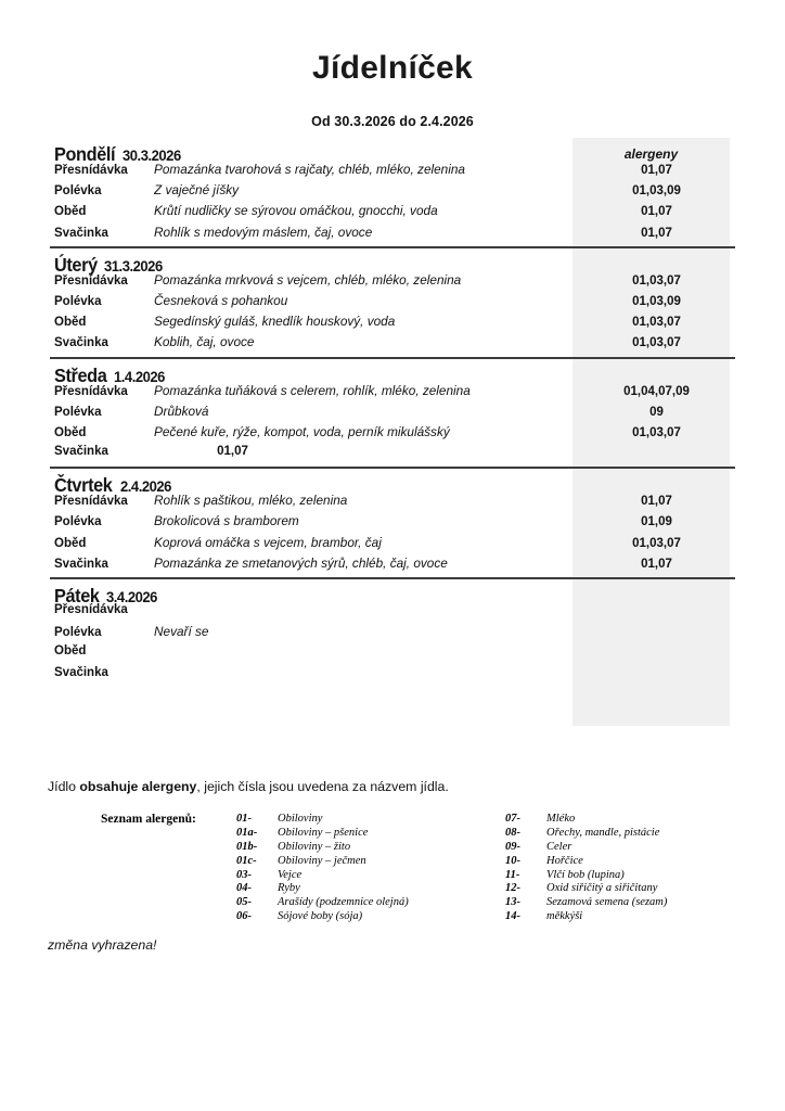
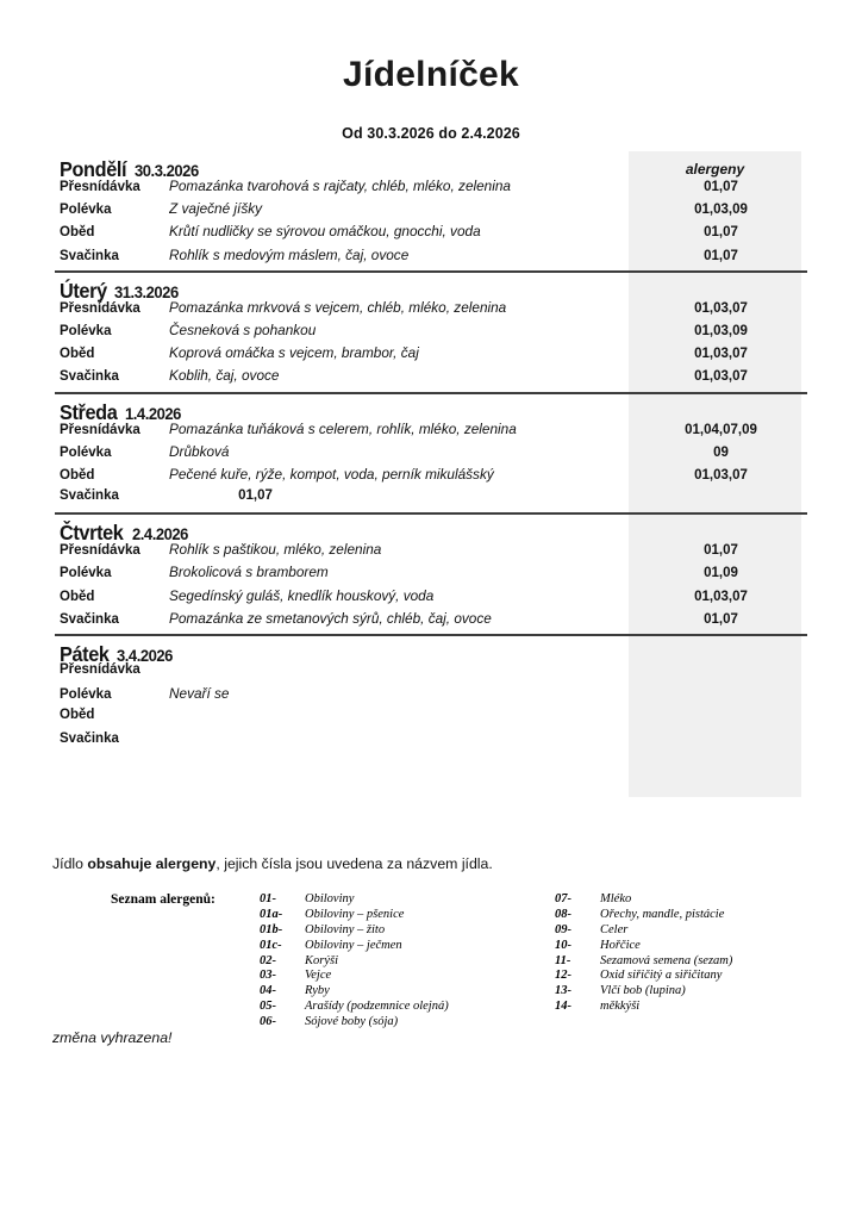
  Jídelníček
  Od 30.3.2026 do 2.4.2026
  alergeny
  Pondělí
  30.3.2026
  Přesnídávka
  Pomazánka tvarohová s rajčaty, chléb, mléko, zelenina
  01,07
  Polévka
  Z vaječné jíšky
  01,03,09
  Oběd
  Krůtí nudličky se sýrovou omáčkou, gnocchi, voda
  01,07
  Svačinka
  Rohlík s medovým máslem, čaj, ovoce
  01,07
  Úterý
  31.3.2026
  Přesnídávka
  Pomazánka mrkvová s vejcem, chléb, mléko, zelenina
  01,03,07
  Polévka
  Česneková s pohankou
  01,03,09
  Oběd
- Segedínský guláš, knedlík houskový, voda
+ Koprová omáčka s vejcem, brambor, čaj
  01,03,07
  Svačinka
  Koblih, čaj, ovoce
  01,03,07
  Středa
  1.4.2026
  Přesnídávka
  Pomazánka tuňáková s celerem, rohlík, mléko, zelenina
  01,04,07,09
  Polévka
  Drůbková
  09
  Oběd
  Pečené kuře, rýže, kompot, voda, perník mikulášský
  01,03,07
  Svačinka
  01,07
  Čtvrtek
  2.4.2026
  Přesnídávka
  Rohlík s paštikou, mléko, zelenina
  01,07
  Polévka
  Brokolicová s bramborem
  01,09
  Oběd
- Koprová omáčka s vejcem, brambor, čaj
+ Segedínský guláš, knedlík houskový, voda
  01,03,07
  Svačinka
  Pomazánka ze smetanových sýrů, chléb, čaj, ovoce
  01,07
  Pátek
  3.4.2026
  Přesnídávka
  Polévka
  Nevaří se
  Oběd
  Svačinka
  Jídlo obsahuje alergeny, jejich čísla jsou uvedena za názvem jídla.
  Seznam alergenů:
  01-
  Obiloviny
  01a-
  Obiloviny – pšenice
  01b-
  Obiloviny – žito
  01c-
  Obiloviny – ječmen
+ 02-
+ Korýši
  03-
  Vejce
  04-
  Ryby
  05-
  Arašídy (podzemnice olejná)
  06-
  Sójové boby (sója)
  07-
  Mléko
  08-
  Ořechy, mandle, pistácie
  09-
  Celer
  10-
  Hořčice
  11-
- Vlčí bob (lupina)
+ Sezamová semena (sezam)
  12-
  Oxid siřičitý a siřičitany
  13-
- Sezamová semena (sezam)
+ Vlčí bob (lupina)
  14-
  měkkýši
  změna vyhrazena!
